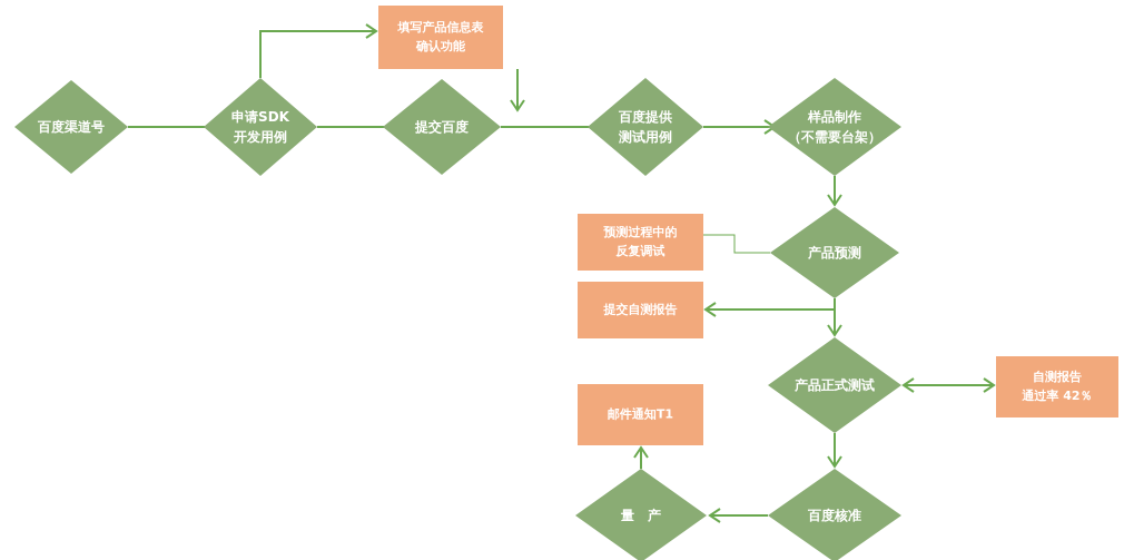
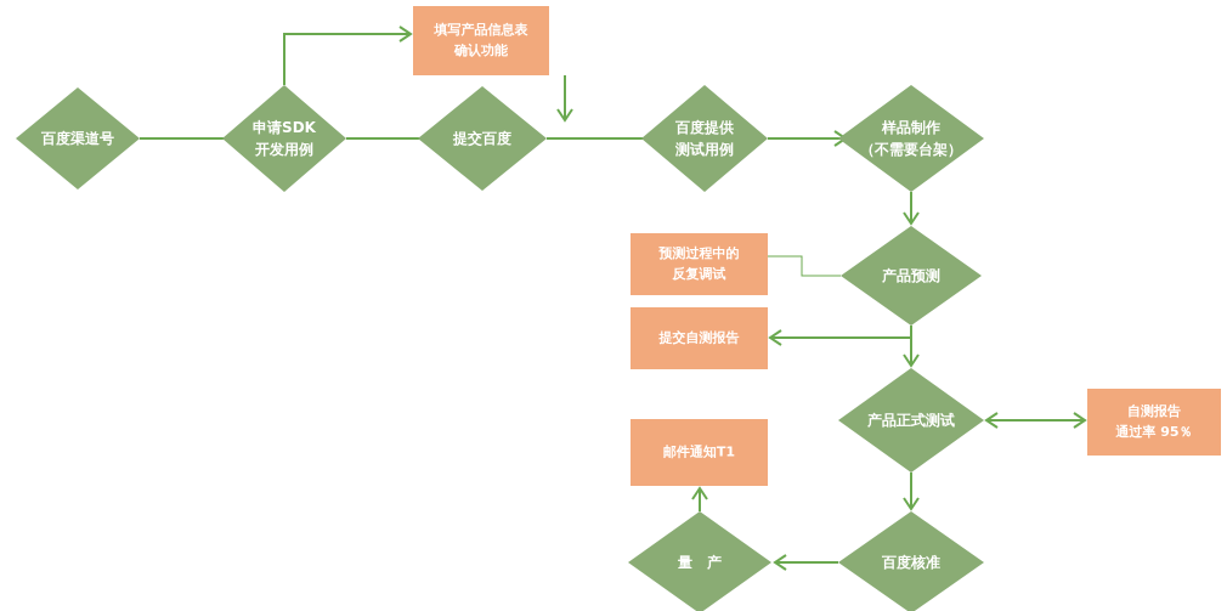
  百度渠道号
  申请SDK 开发用例
  提交百度
  百度提供测试用例
  样品制作（不需要台架）
  产品预测
  产品正式测试
  百度核准
  量 产
  填写产品信息表确认功能
  预测过程中的反复调试
  提交自测报告
  邮件通知T1
- 自测报告通过率 42％
+ 自测报告通过率 95％
